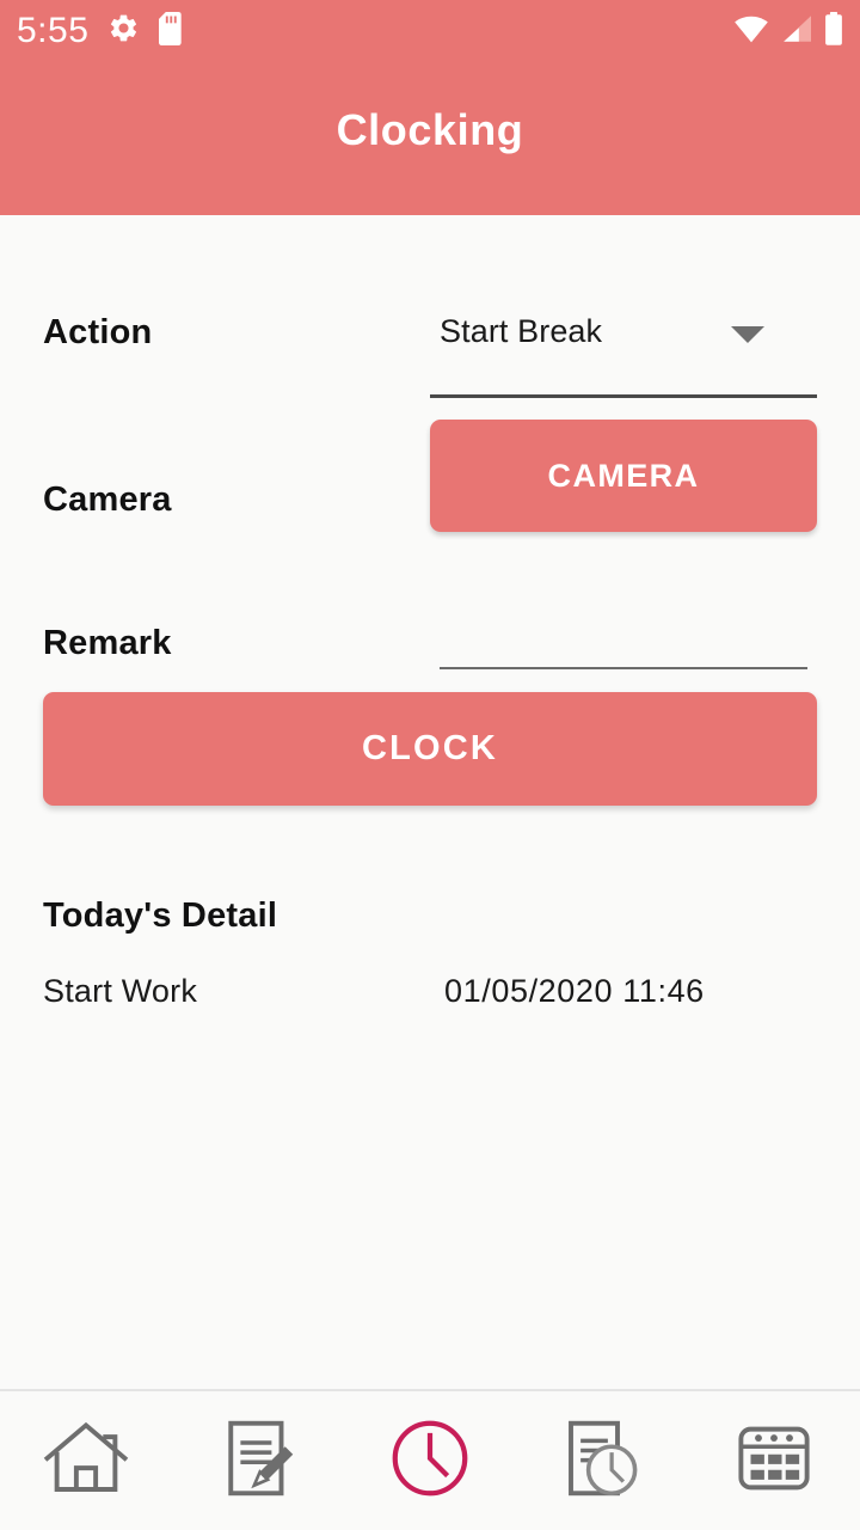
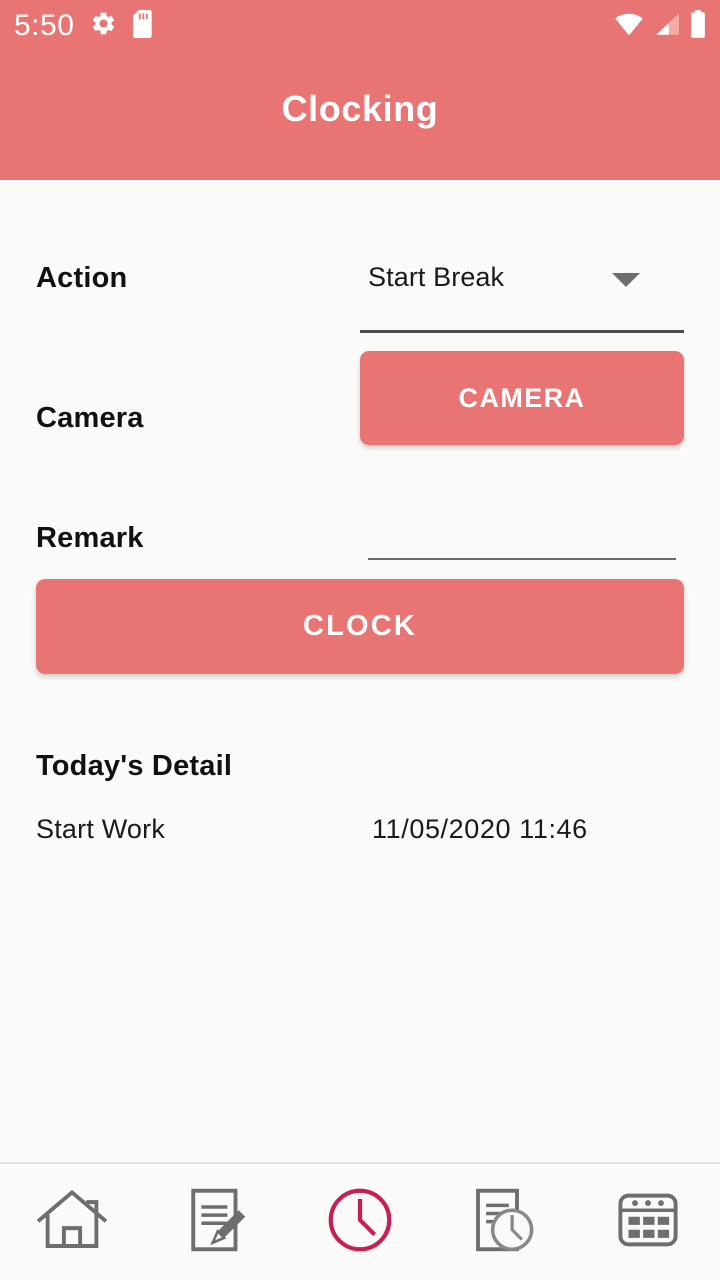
- 5:55
+ 5:50
  Clocking
  Action
  Start Break
  Camera
  CAMERA
  Remark
  CLOCK
  Today's Detail
  Start Work
- 01/05/2020 11:46
+ 11/05/2020 11:46
